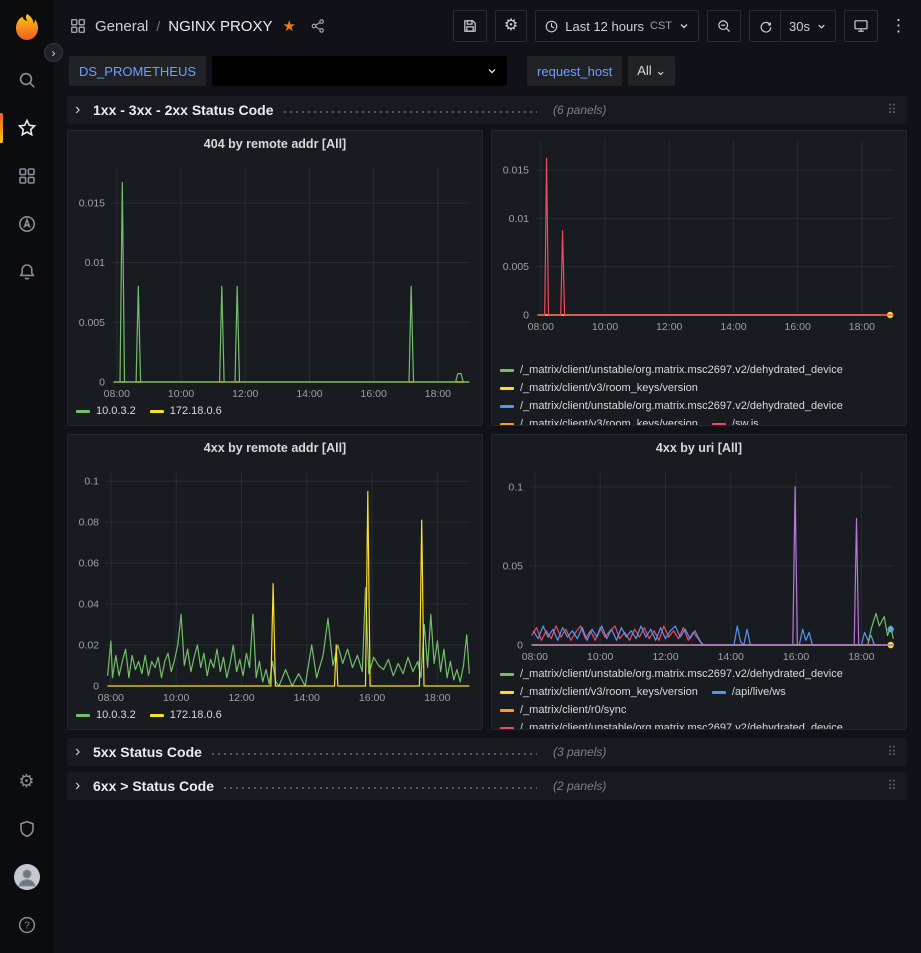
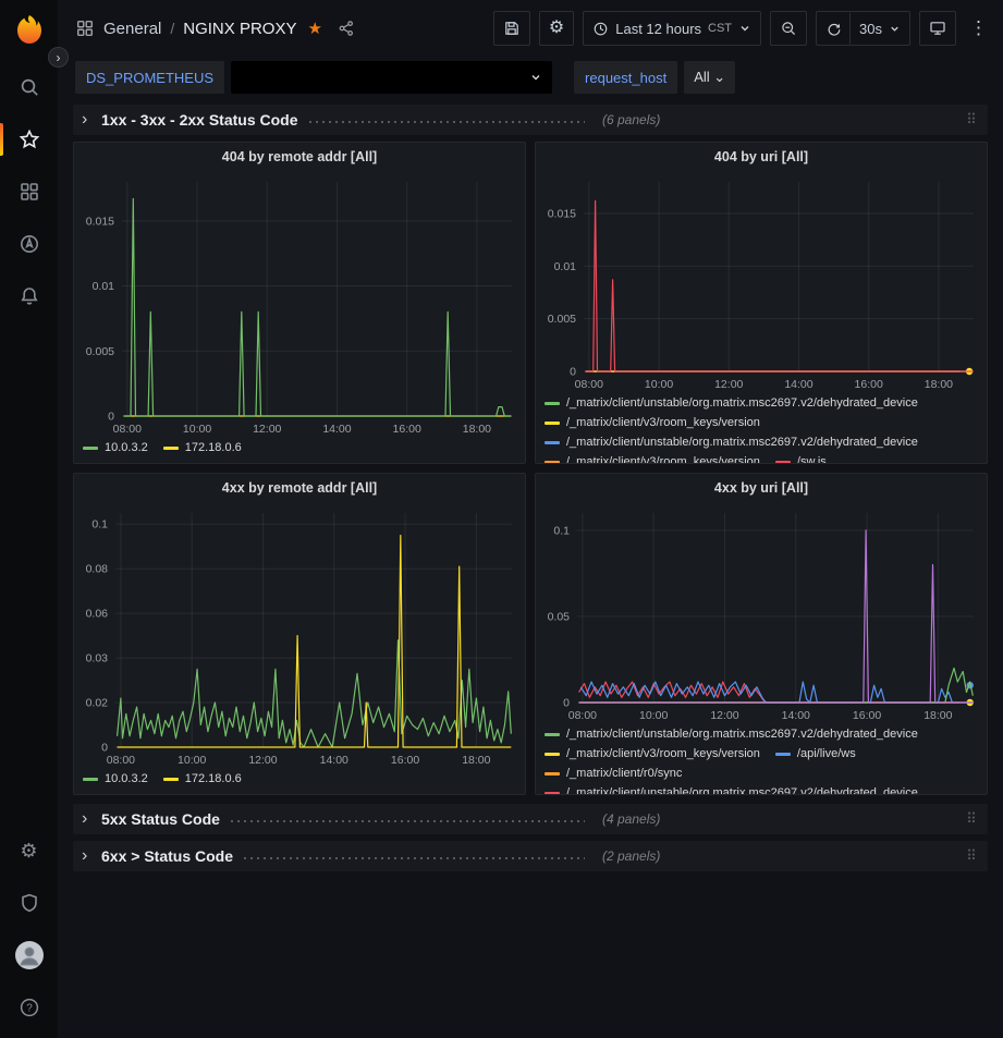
  ›
  ⚙
  ?
  General
  /
  NGINX PROXY
  ★
  ⚙
  Last 12 hours
  CST
  30s
  ⋮
  DS_PROMETHEUS
  request_host
  All ⌄
  ›
  1xx - 3xx - 2xx Status Code
  (6 panels)
  ⠿
  404 by remote addr [All]
  0
  0.005
  0.01
  0.015
  08:00
  10:00
  12:00
  14:00
  16:00
  18:00
  10.0.3.2
  172.18.0.6
+ 404 by uri [All]
  0
  0.005
  0.01
  0.015
  08:00
  10:00
  12:00
  14:00
  16:00
  18:00
  /_matrix/client/unstable/org.matrix.msc2697.v2/dehydrated_device
  /_matrix/client/v3/room_keys/version
  /_matrix/client/unstable/org.matrix.msc2697.v2/dehydrated_device
  /_matrix/client/v3/room_keys/version
  /sw.js
  4xx by remote addr [All]
  0
  0.02
- 0.04
+ 0.03
  0.06
  0.08
  0.1
  08:00
  10:00
  12:00
  14:00
  16:00
  18:00
  10.0.3.2
  172.18.0.6
  4xx by uri [All]
  0
  0.05
  0.1
  08:00
  10:00
  12:00
  14:00
  16:00
  18:00
  /_matrix/client/unstable/org.matrix.msc2697.v2/dehydrated_device
  /_matrix/client/v3/room_keys/version
  /api/live/ws
  /_matrix/client/r0/sync
  /_matrix/client/unstable/org.matrix.msc2697.v2/dehydrated_device
  ›
  5xx Status Code
- (3 panels)
+ (4 panels)
  ⠿
  ›
  6xx > Status Code
  (2 panels)
  ⠿
